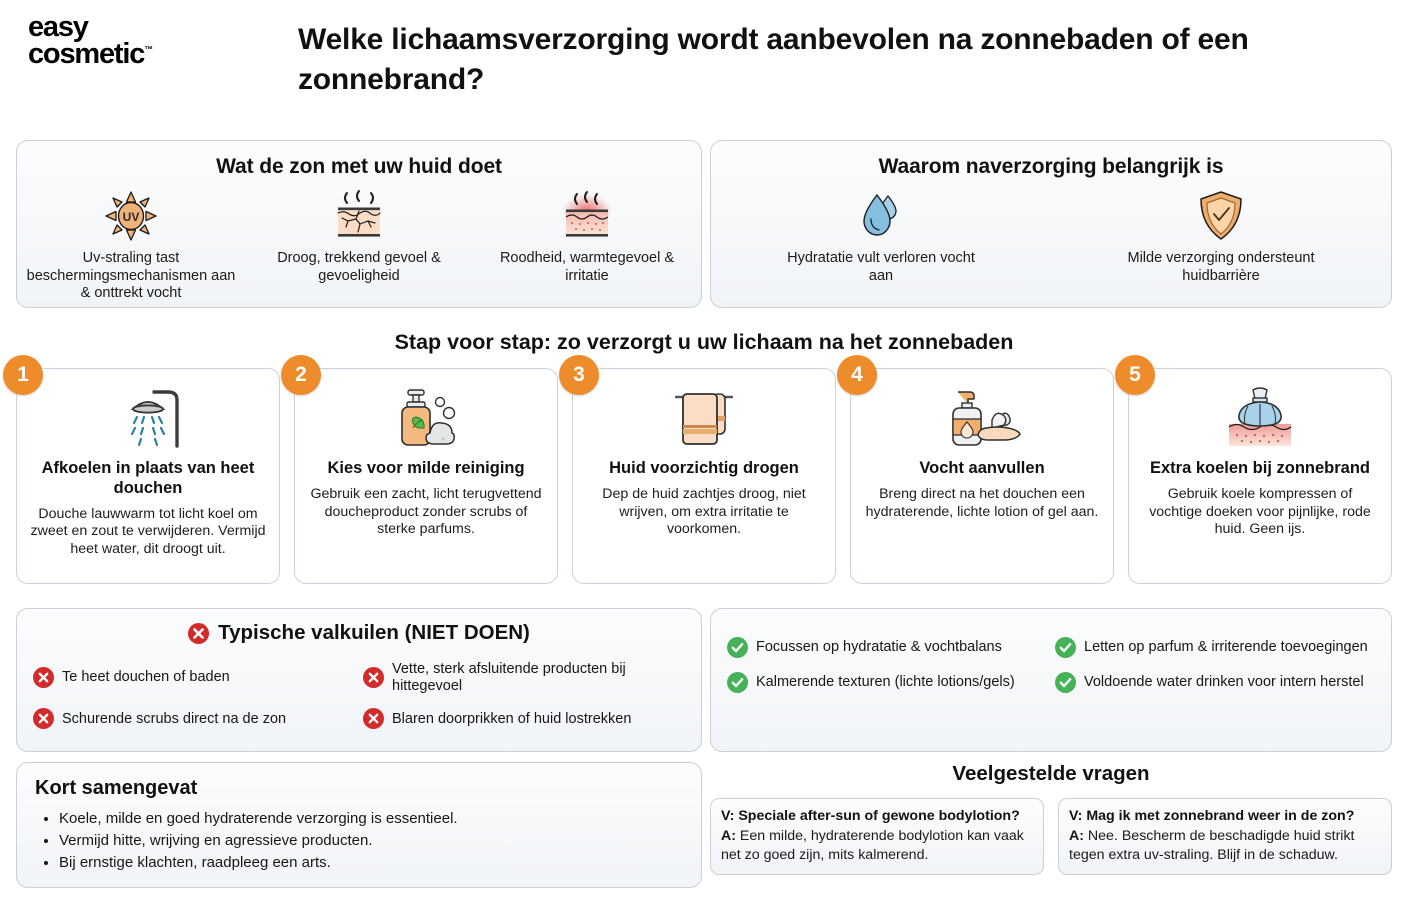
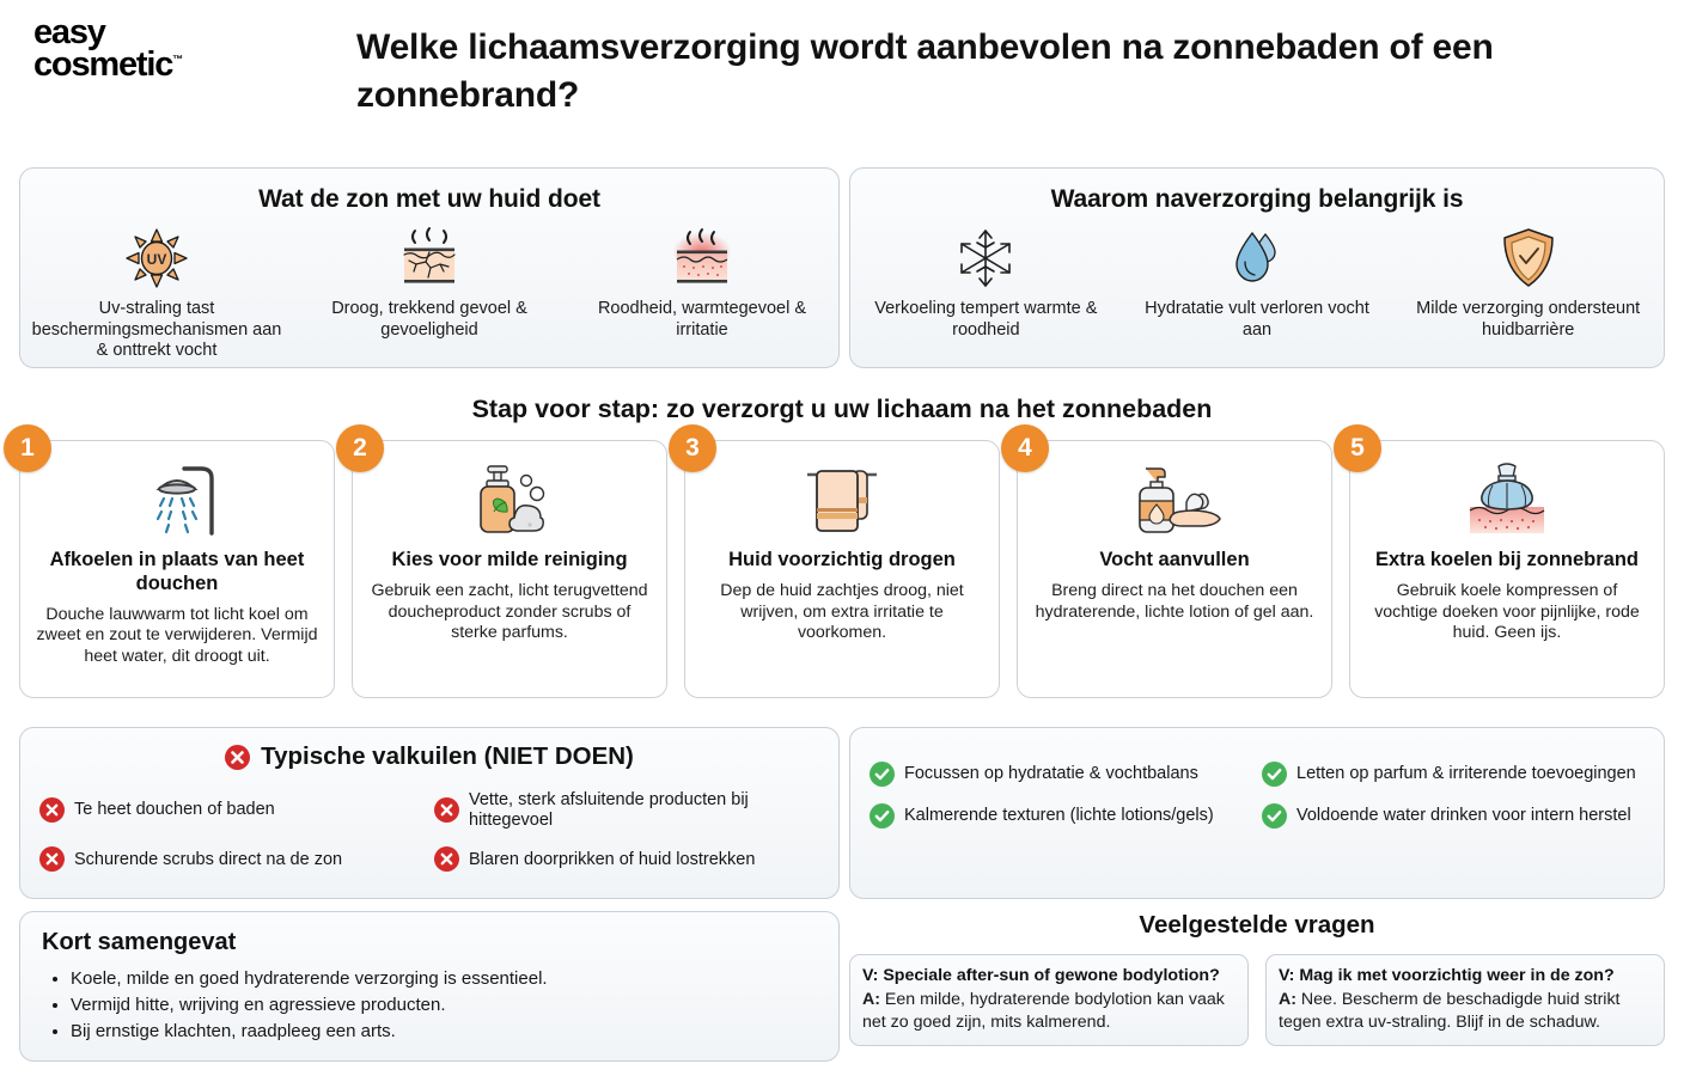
  easy
  cosmetic™
  Welke lichaamsverzorging wordt aanbevolen na zonnebaden of een zonnebrand?
  Wat de zon met uw huid doet
  UV
  Uv-straling tast beschermingsmechanismen aan & onttrekt vocht
  Droog, trekkend gevoel & gevoeligheid
  Roodheid, warmtegevoel & irritatie
  Waarom naverzorging belangrijk is
+ Verkoeling tempert warmte & roodheid
  Hydratatie vult verloren vocht aan
  Milde verzorging ondersteunt huidbarrière
  Stap voor stap: zo verzorgt u uw lichaam na het zonnebaden
  1
  Afkoelen in plaats van heet douchen
  Douche lauwwarm tot licht koel om zweet en zout te verwijderen. Vermijd heet water, dit droogt uit.
  2
  Kies voor milde reiniging
  Gebruik een zacht, licht terugvettend doucheproduct zonder scrubs of sterke parfums.
  3
  Huid voorzichtig drogen
  Dep de huid zachtjes droog, niet wrijven, om extra irritatie te voorkomen.
  4
  Vocht aanvullen
  Breng direct na het douchen een hydraterende, lichte lotion of gel aan.
  5
  Extra koelen bij zonnebrand
  Gebruik koele kompressen of vochtige doeken voor pijnlijke, rode huid. Geen ijs.
  Typische valkuilen (NIET DOEN)
  Te heet douchen of baden
  Vette, sterk afsluitende producten bij hittegevoel
  Schurende scrubs direct na de zon
  Blaren doorprikken of huid lostrekken
  Focussen op hydratatie & vochtbalans
  Letten op parfum & irriterende toevoegingen
  Kalmerende texturen (lichte lotions/gels)
  Voldoende water drinken voor intern herstel
  Kort samengevat
  Koele, milde en goed hydraterende verzorging is essentieel.
  Vermijd hitte, wrijving en agressieve producten.
  Bij ernstige klachten, raadpleeg een arts.
  Veelgestelde vragen
  V: Speciale after-sun of gewone bodylotion?
  A: Een milde, hydraterende bodylotion kan vaak net zo goed zijn, mits kalmerend.
- V: Mag ik met zonnebrand weer in de zon?
+ V: Mag ik met voorzichtig weer in de zon?
  A: Nee. Bescherm de beschadigde huid strikt tegen extra uv-straling. Blijf in de schaduw.
